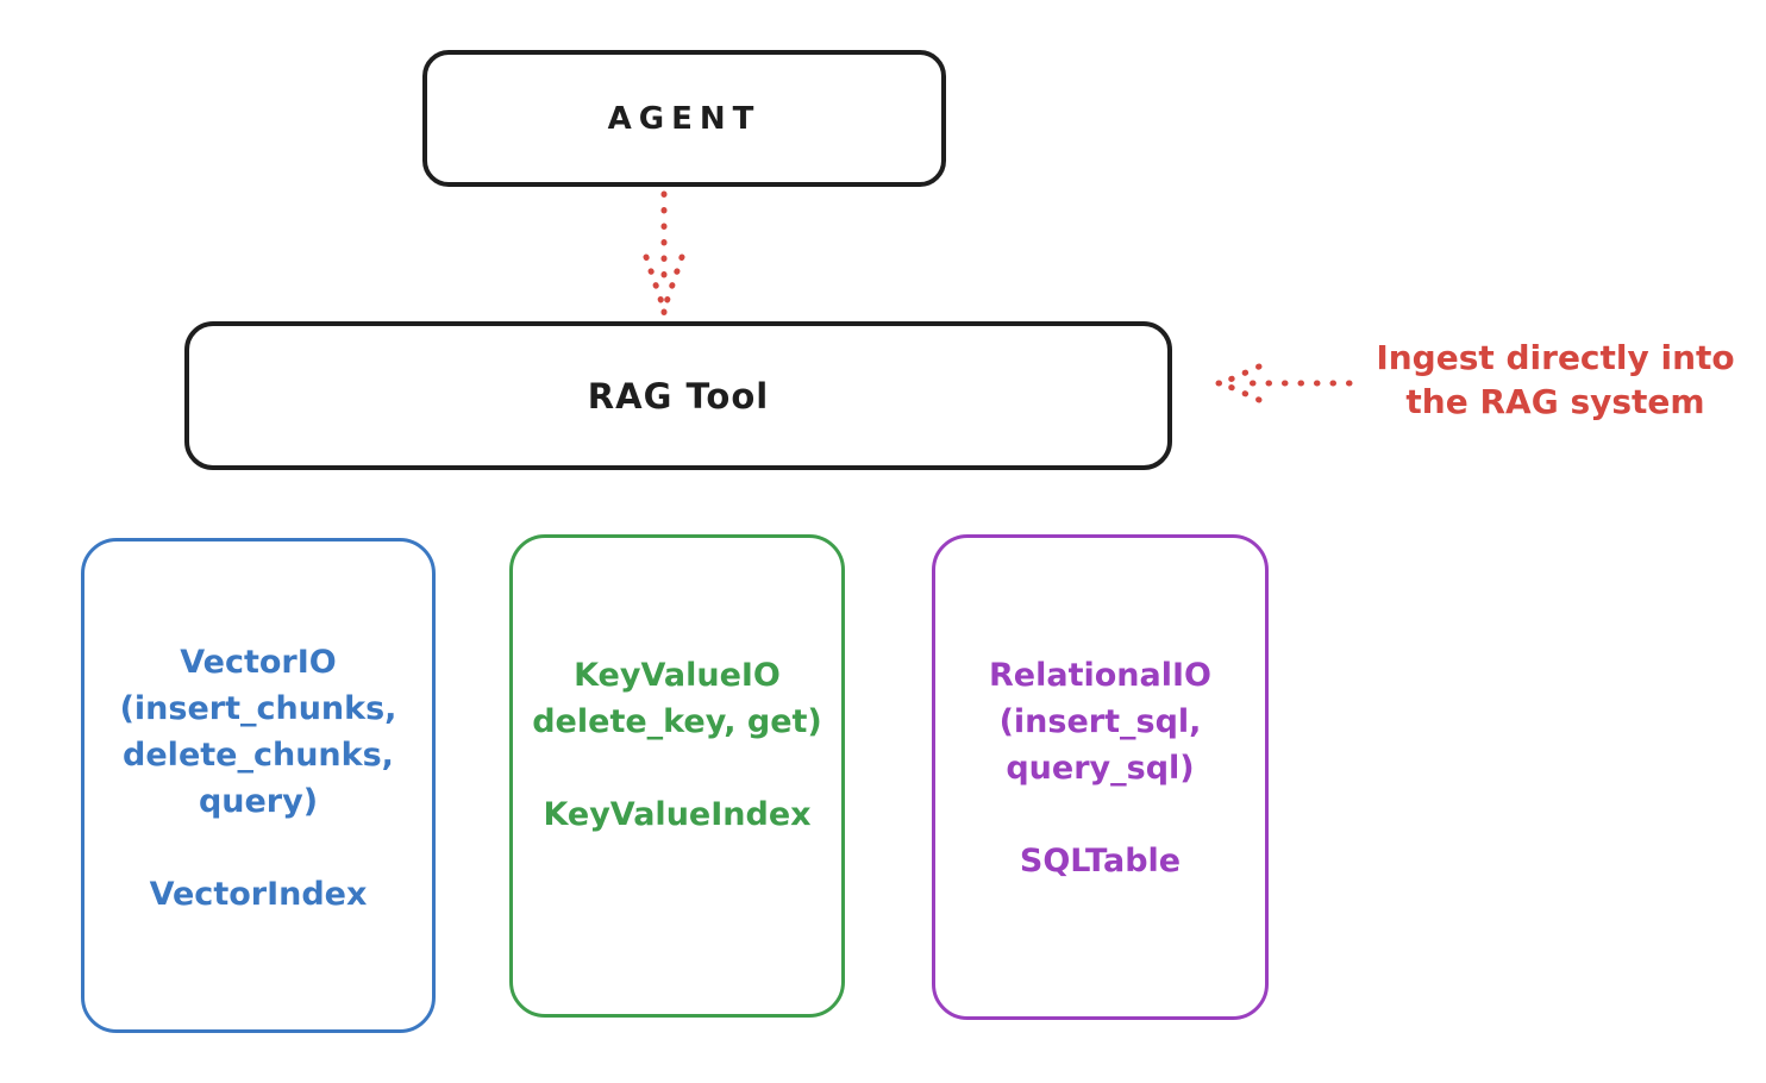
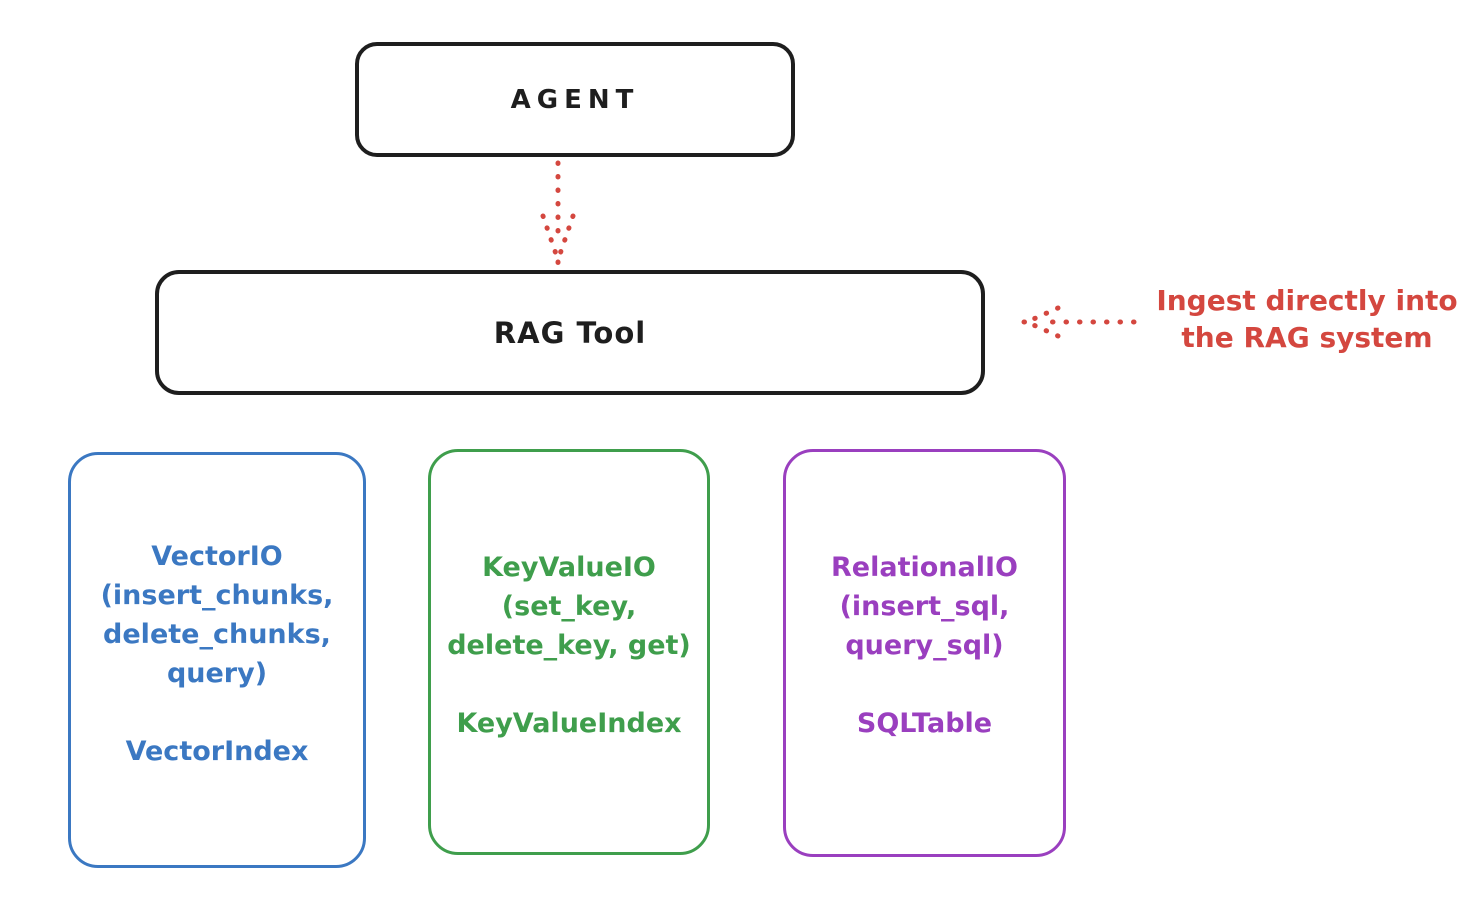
  AGENT
  RAG Tool
  Ingest directly into
  the RAG system
  VectorIO
  (insert_chunks,
  delete_chunks,
  query)
  VectorIndex
  KeyValueIO
+ (set_key,
  delete_key, get)
  KeyValueIndex
  RelationalIO
  (insert_sql,
  query_sql)
  SQLTable
